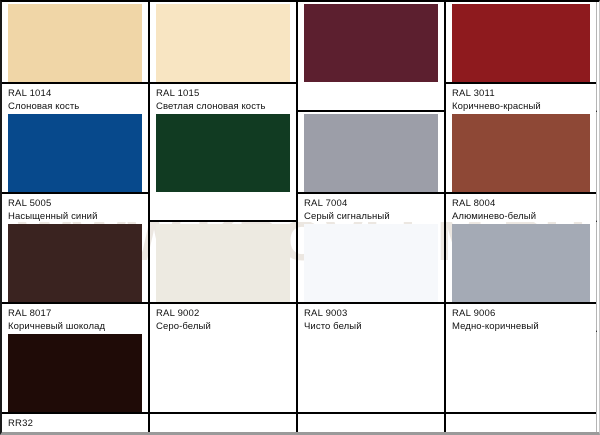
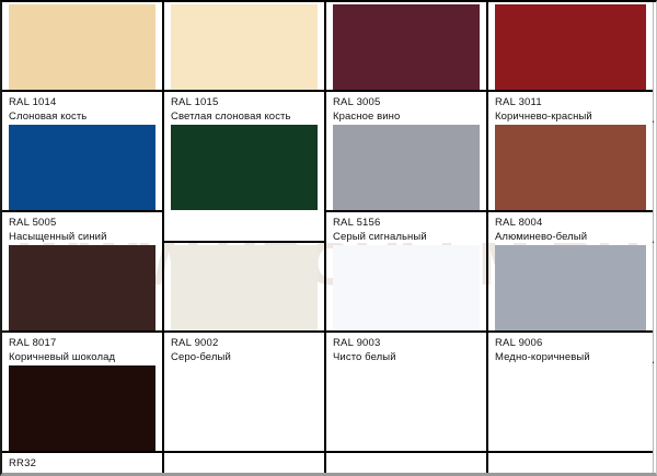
  RAL 1014
  Слоновая кость
  RAL 1015
  Светлая слоновая кость
+ RAL 3005
+ Красное вино
  RAL 3011
  Коричнево-красный
  RAL 5005
  Насыщенный синий
- RAL 7004
+ RAL 5156
  Серый сигнальный
  RAL 8004
  Алюминево-белый
  RAL 8017
  Коричневый шоколад
  RAL 9002
  Серо-белый
  RAL 9003
  Чисто белый
  RAL 9006
  Медно-коричневый
  RR32
